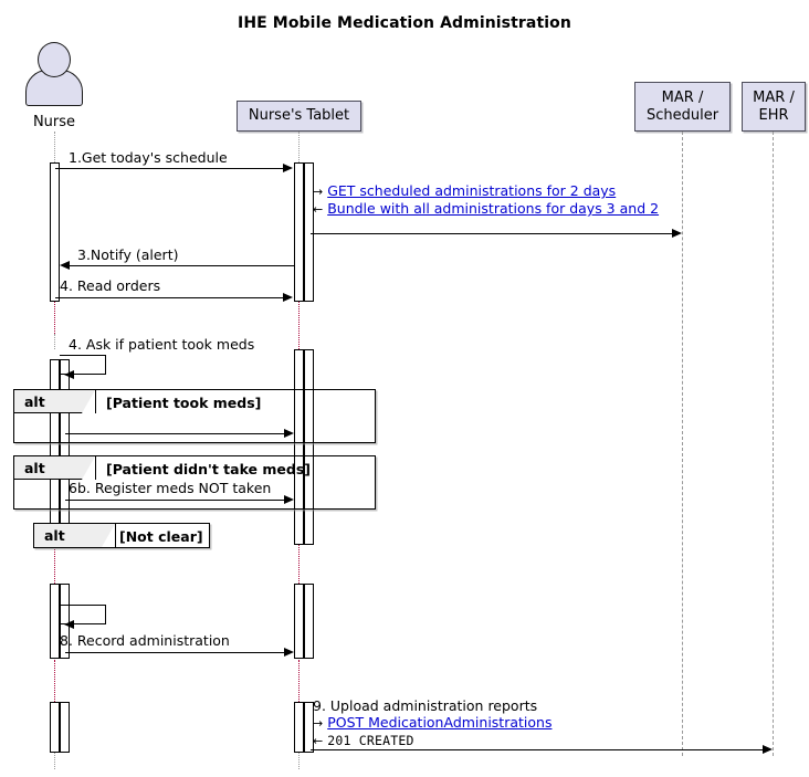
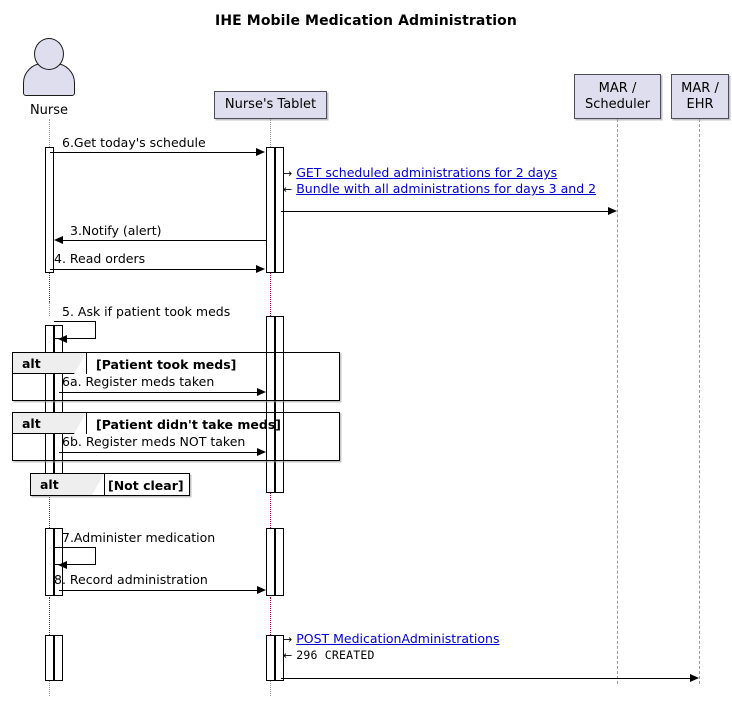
  IHE Mobile Medication Administration
  Nurse
  Nurse's Tablet
  MAR /
  Scheduler
  MAR /
  EHR
- 1.Get today's schedule
+ 6.Get today's schedule
  → GET scheduled administrations for 2 days
  ← Bundle with all administrations for days 3 and 2
  3.Notify (alert)
  4. Read orders
- 4. Ask if patient took meds
+ 5. Ask if patient took meds
  alt
  [Patient took meds]
+ 6a. Register meds taken
  alt
  [Patient didn't take meds]
  6b. Register meds NOT taken
  alt
  [Not clear]
+ 7.Administer medication
  8. Record administration
- 9. Upload administration reports
  → POST MedicationAdministrations
- ← 201 CREATED
+ ← 296 CREATED
